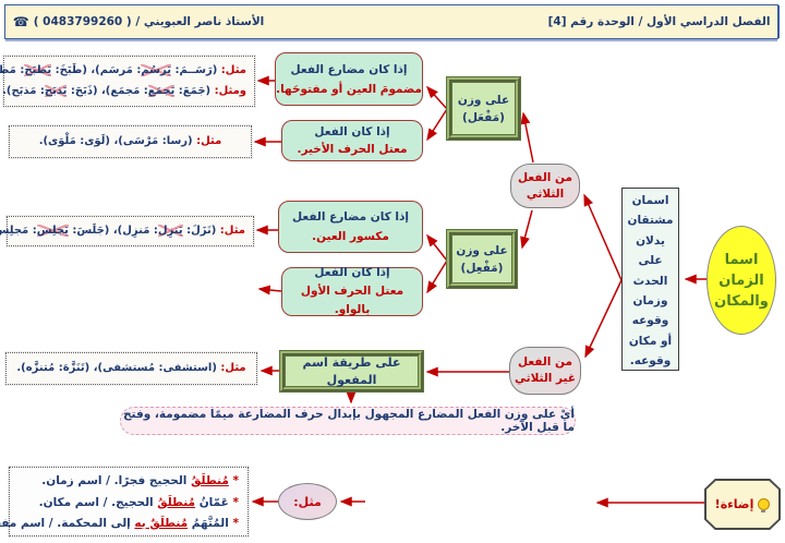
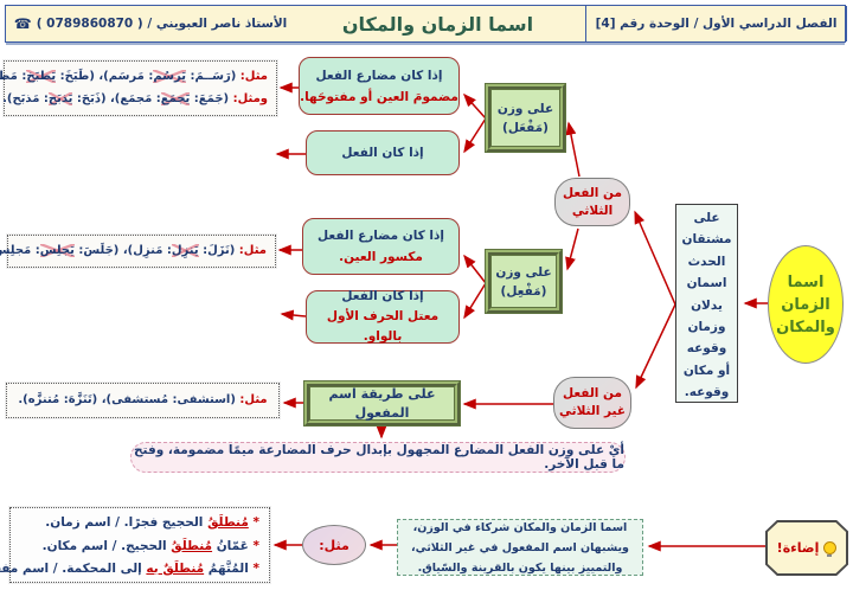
  الفصل الدراسي الأول / الوحدة رقم [4]
+ اسما الزمان والمكان
- الأستاذ ناصر العبويني / ( 0483799260 )
+ الأستاذ ناصر العبويني / ( 0789860870 )
  ☎
  مثل: (رَسَــمَ: يَرسُم: مَرسَم)، (طَبَخَ: يَطبَخ: مَط
  ومثل: (جَمَعَ: يَجمَع: مَجمَع)، (ذَبَحَ: يَذبَح: مَذبَح).
- مثل: (رسا: مَرْسَى)، (لَوَى: مَلْوَى).
  مثل: (نَزَلَ: يَنزِل: مَنزِل)، (جَلَسَ: يَجلِس: مَجلِس
  مثل: (استشفى: مُستشفى)، (تَنَزَّهَ: مُتنزَّه).
  إذا كان مضارع الفعل
  مضمومَ العين أو مفتوحَها.
  إذا كان الفعل
- معتل الحرف الأخير.
  إذا كان مضارع الفعل
  مكسور العين.
  إذا كان الفعل
  معتل الحرف الأول بالواو.
  على وزن
  (مَفْعَل)
  على وزن
  (مَفْعِل)
  من الفعل
  الثلاثي
  من الفعل
  غير الثلاثي
- اسمان
+ على
  مشتقان
- يدلان
+ الحدث
- على
+ اسمان
- الحدث
+ يدلان
  وزمان
  وقوعه
  أو مكان
  وقوعه.
  اسما
  الزمان
  والمكان
  على طريقة اسم المفعول
  أيْ على وزن الفعل المضارع المجهول بإبدال حرف المضارعة ميمًا مضمومة، وفتح ما قبل الآخر.
  * مُنطلَقُ الحجيج فجرًا. / اسم زمان.
  * عَمّانُ مُنطلَقُ الحجيج. / اسم مكان.
  * المُتَّهَمُ مُنطلَقٌ به إلى المحكمة. / اسم مف
  مثل:
+ اسما الزمان والمكان شركاء في الوزن، ويشبهان اسم المفعول في غير الثلاثي، والتمييز بينها يكون بالقرينة والسّياق.
  إضاءة!
